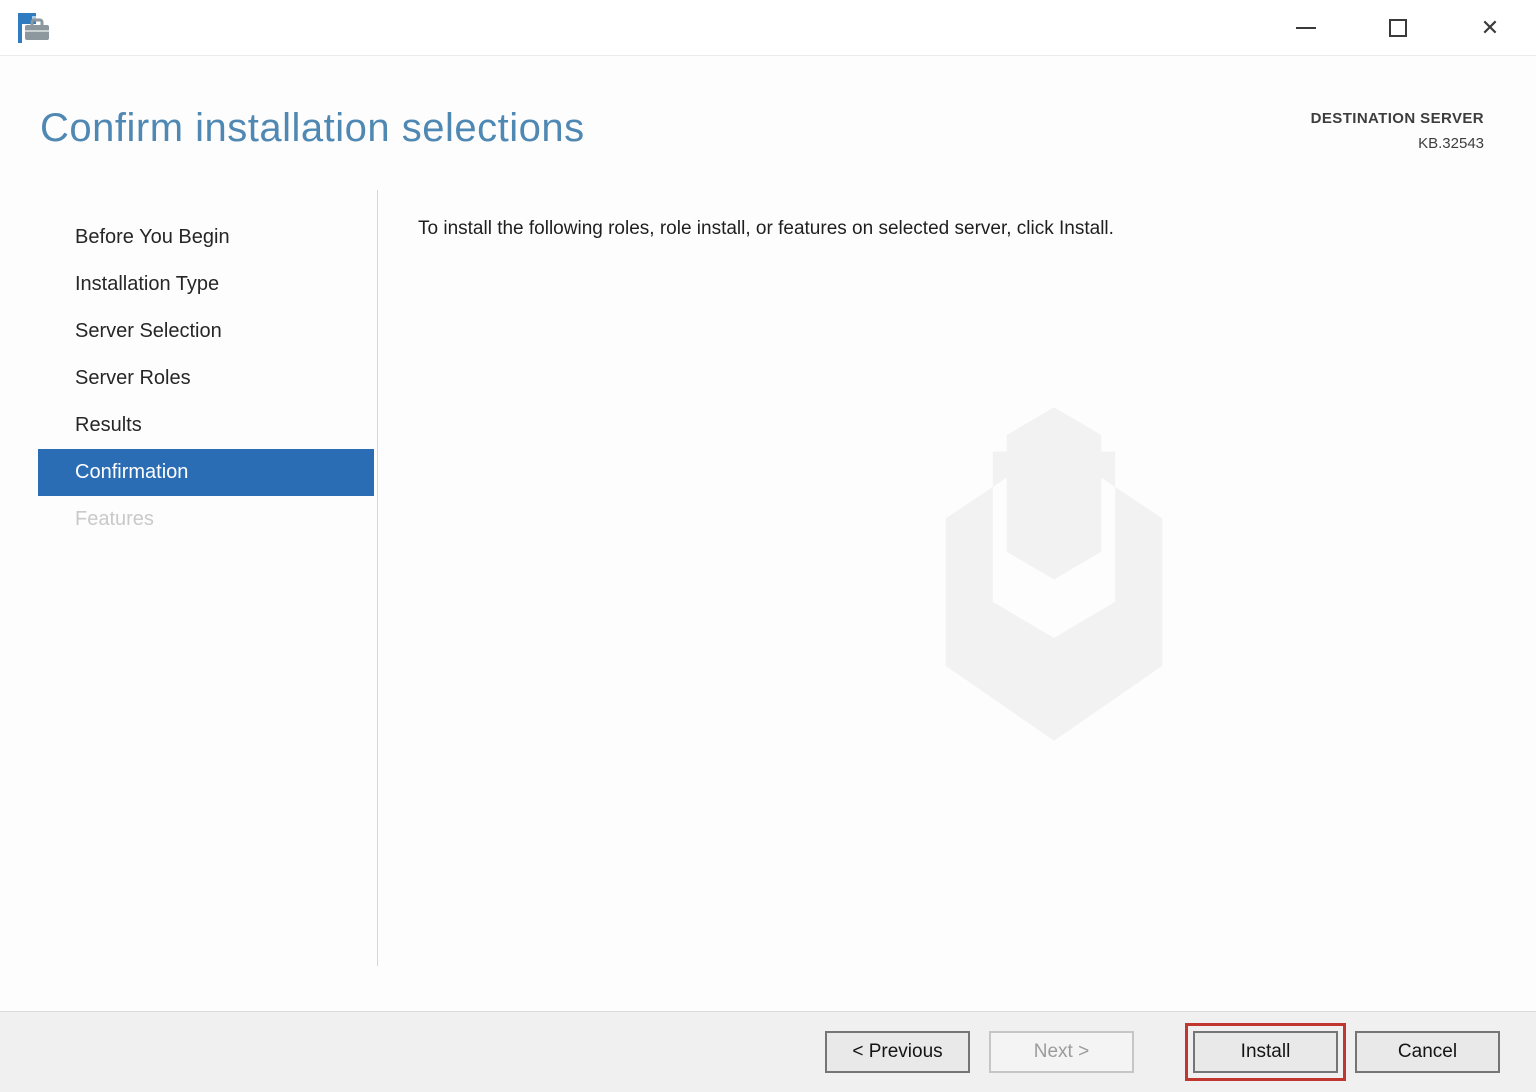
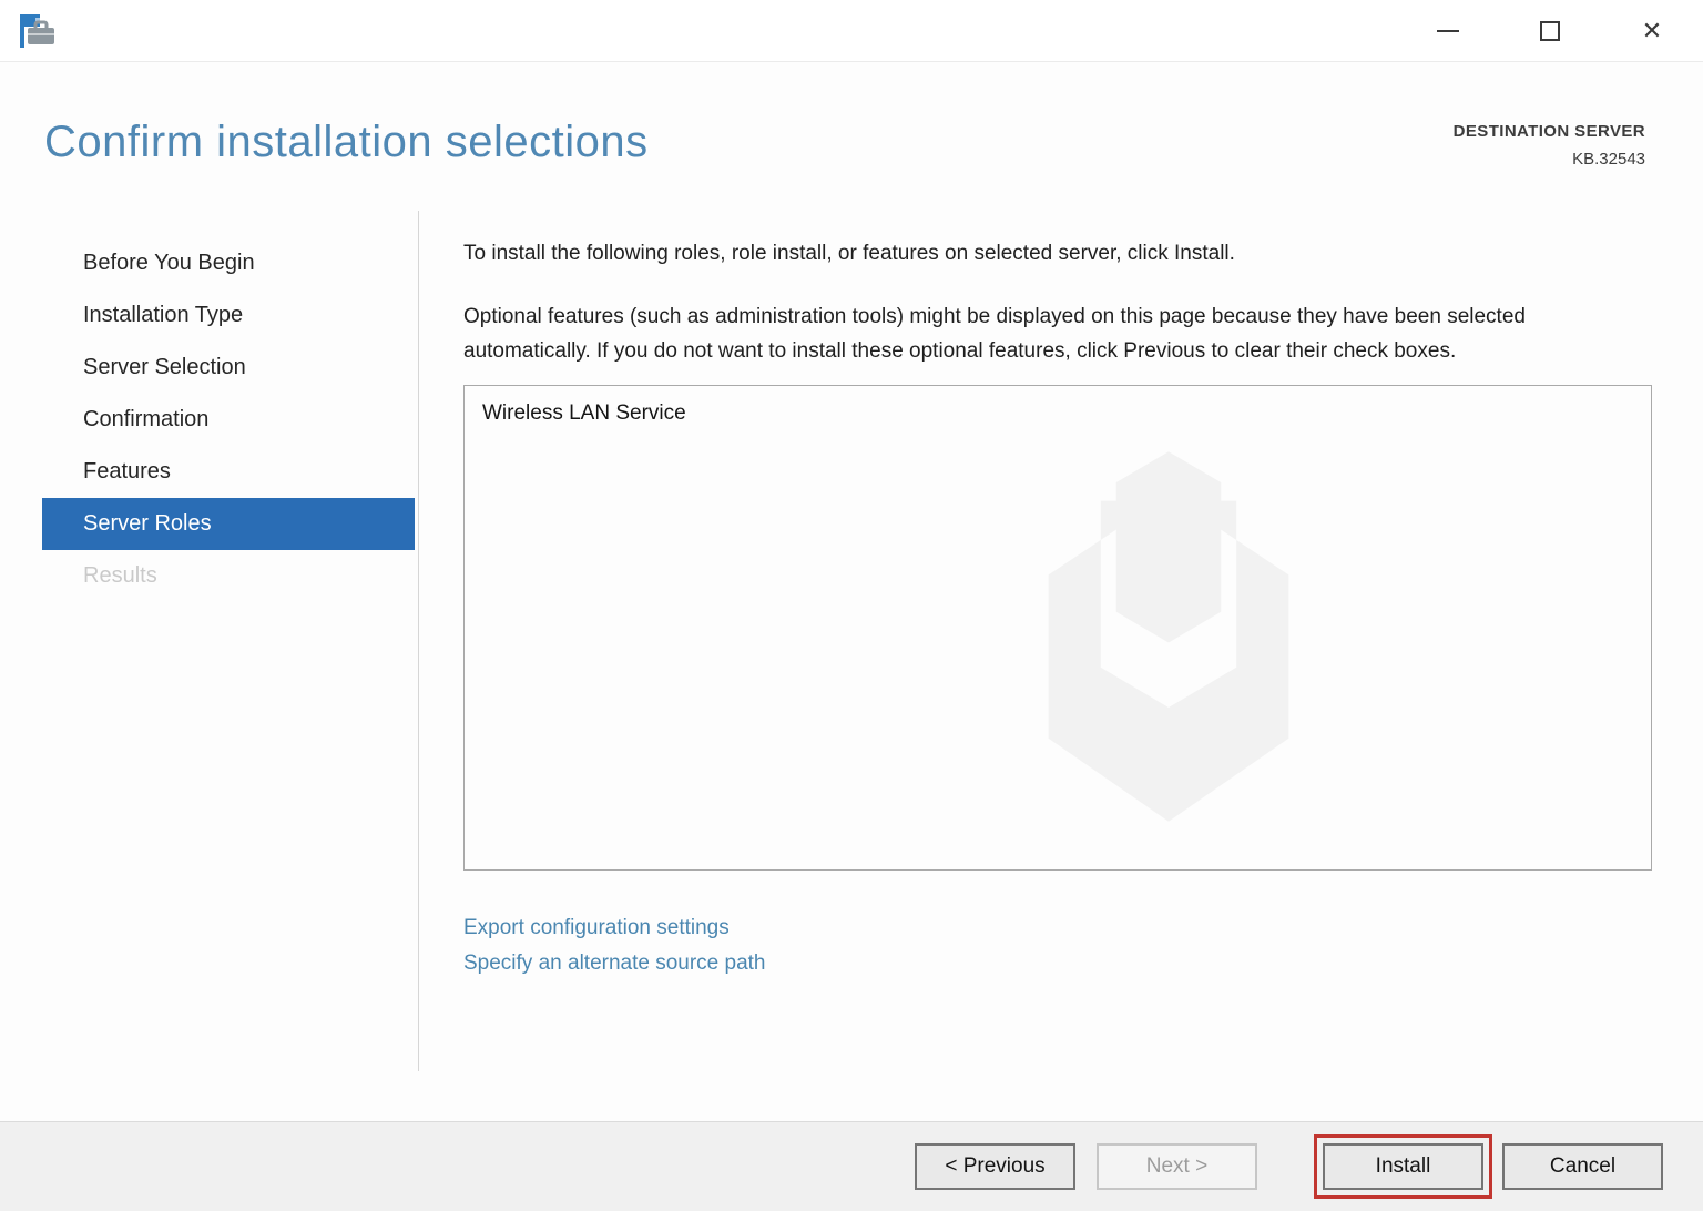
  ✕
  Confirm installation selections
  DESTINATION SERVER
  KB.32543
  Before You Begin
  Installation Type
  Server Selection
- Server Roles
+ Confirmation
- Results
+ Features
- Confirmation
+ Server Roles
- Features
+ Results
  To install the following roles, role install, or features on selected server, click Install.
+ Optional features (such as administration tools) might be displayed on this page because they have been selected automatically. If you do not want to install these optional features, click Previous to clear their check boxes.
+ Wireless LAN Service
+ Export configuration settings
+ Specify an alternate source path
  < Previous
  Next >
  Install
  Cancel
